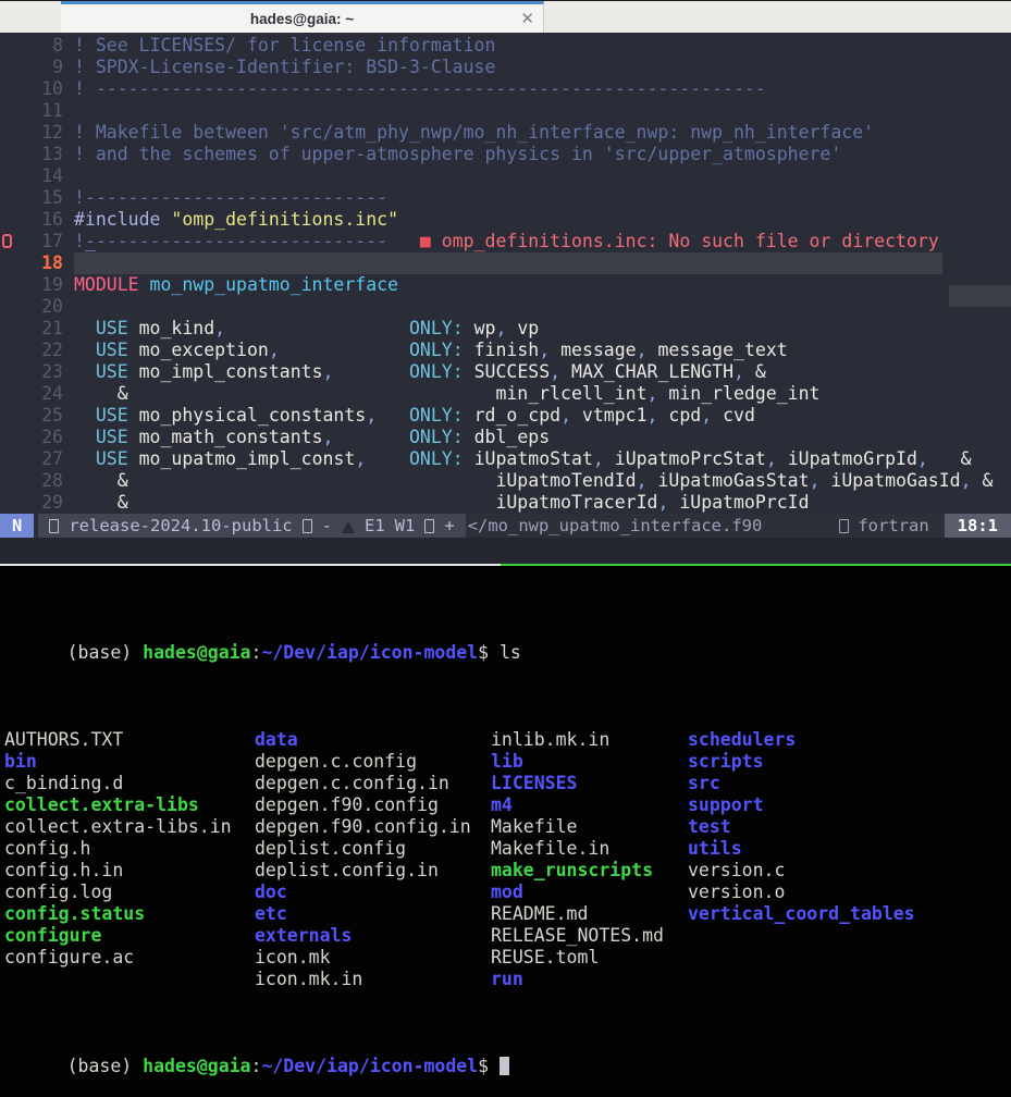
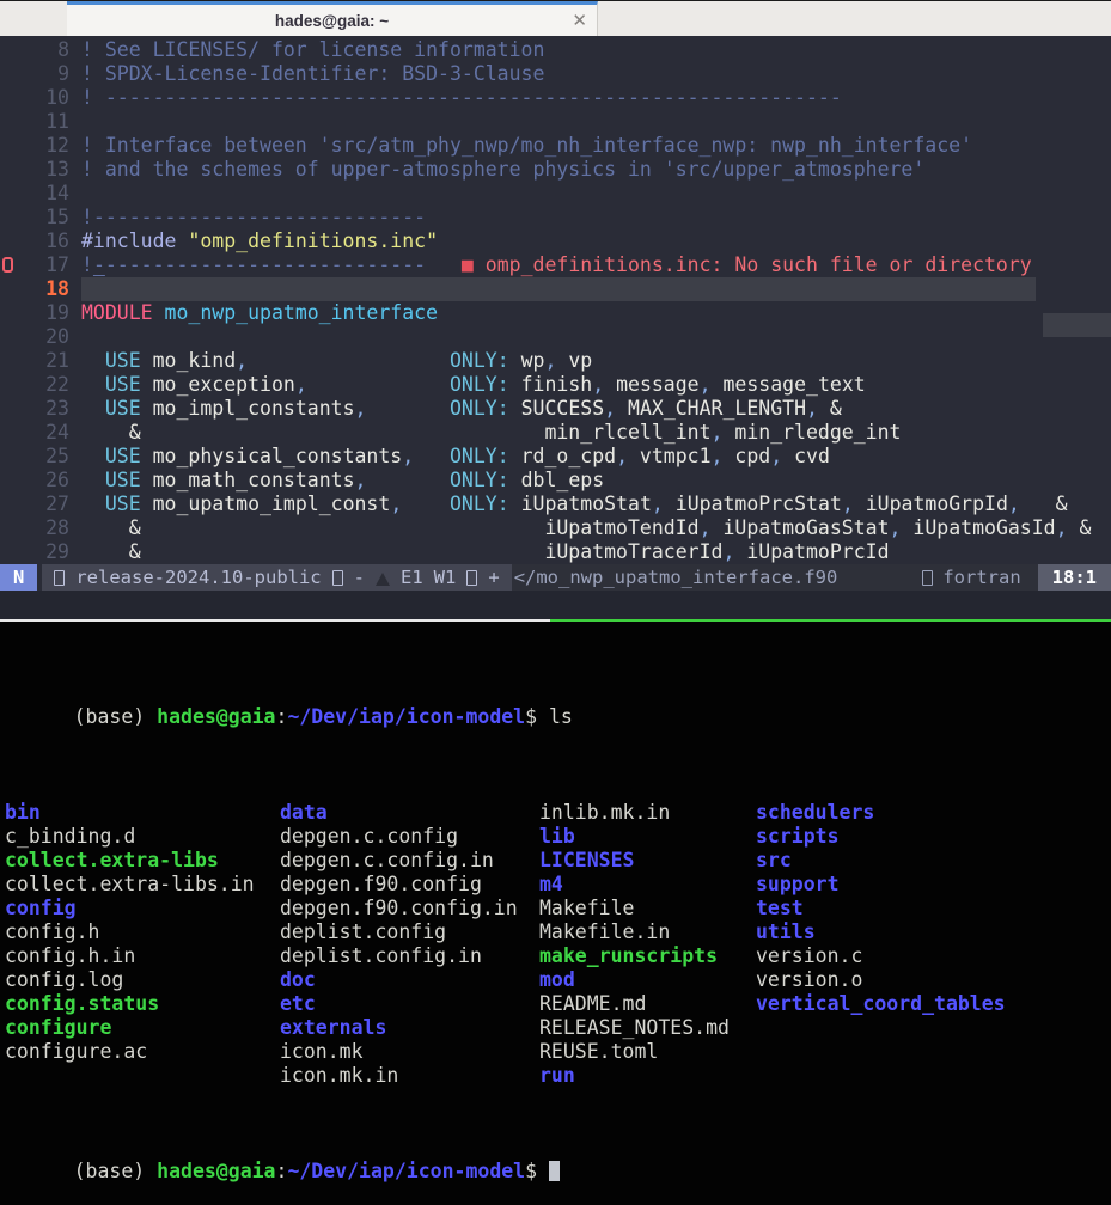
  hades@gaia: ~
  ✕
  8
  ! See LICENSES/ for license information
  9
  ! SPDX-License-Identifier: BSD-3-Clause
  10
  ! --------------------------------------------------------------
  11
  12
- ! Makefile between 'src/atm_phy_nwp/mo_nh_interface_nwp: nwp_nh_interface'
+ ! Interface between 'src/atm_phy_nwp/mo_nh_interface_nwp: nwp_nh_interface'
  13
  ! and the schemes of upper-atmosphere physics in 'src/upper_atmosphere'
  14
  15
  !----------------------------
  16
  #include "omp_definitions.inc"
  17
  !---------------------------- ■ omp_definitions.inc: No such file or directory
  18
  19
  MODULE mo_nwp_upatmo_interface
  20
  21
  USE mo_kind, ONLY: wp, vp
  22
  USE mo_exception, ONLY: finish, message, message_text
  23
  USE mo_impl_constants, ONLY: SUCCESS, MAX_CHAR_LENGTH, &
  24
  & min_rlcell_int, min_rledge_int
  25
  USE mo_physical_constants, ONLY: rd_o_cpd, vtmpc1, cpd, cvd
  26
  USE mo_math_constants, ONLY: dbl_eps
  27
  USE mo_upatmo_impl_const, ONLY: iUpatmoStat, iUpatmoPrcStat, iUpatmoGrpId, &
  28
  & iUpatmoTendId, iUpatmoGasStat, iUpatmoGasId, &
  29
  & iUpatmoTracerId, iUpatmoPrcId
  N
  release-2024.10-public
  -
  E1
  W1
  +
  </mo_nwp_upatmo_interface.f90
  fortran
  18:1
  (base) hades@gaia:~/Dev/iap/icon-model$ ls
- AUTHORS.TXT
  bin
  c_binding.d
  collect.extra-libs
  collect.extra-libs.in
+ config
  config.h
  config.h.in
  config.log
  config.status
  configure
  configure.ac
  data
  depgen.c.config
  depgen.c.config.in
  depgen.f90.config
  depgen.f90.config.in
  deplist.config
  deplist.config.in
  doc
  etc
  externals
  icon.mk
  icon.mk.in
  inlib.mk.in
  lib
  LICENSES
  m4
  Makefile
  Makefile.in
  make_runscripts
  mod
  README.md
  RELEASE_NOTES.md
  REUSE.toml
  run
  schedulers
  scripts
  src
  support
  test
  utils
  version.c
  version.o
  vertical_coord_tables
  (base) hades@gaia:~/Dev/iap/icon-model$
